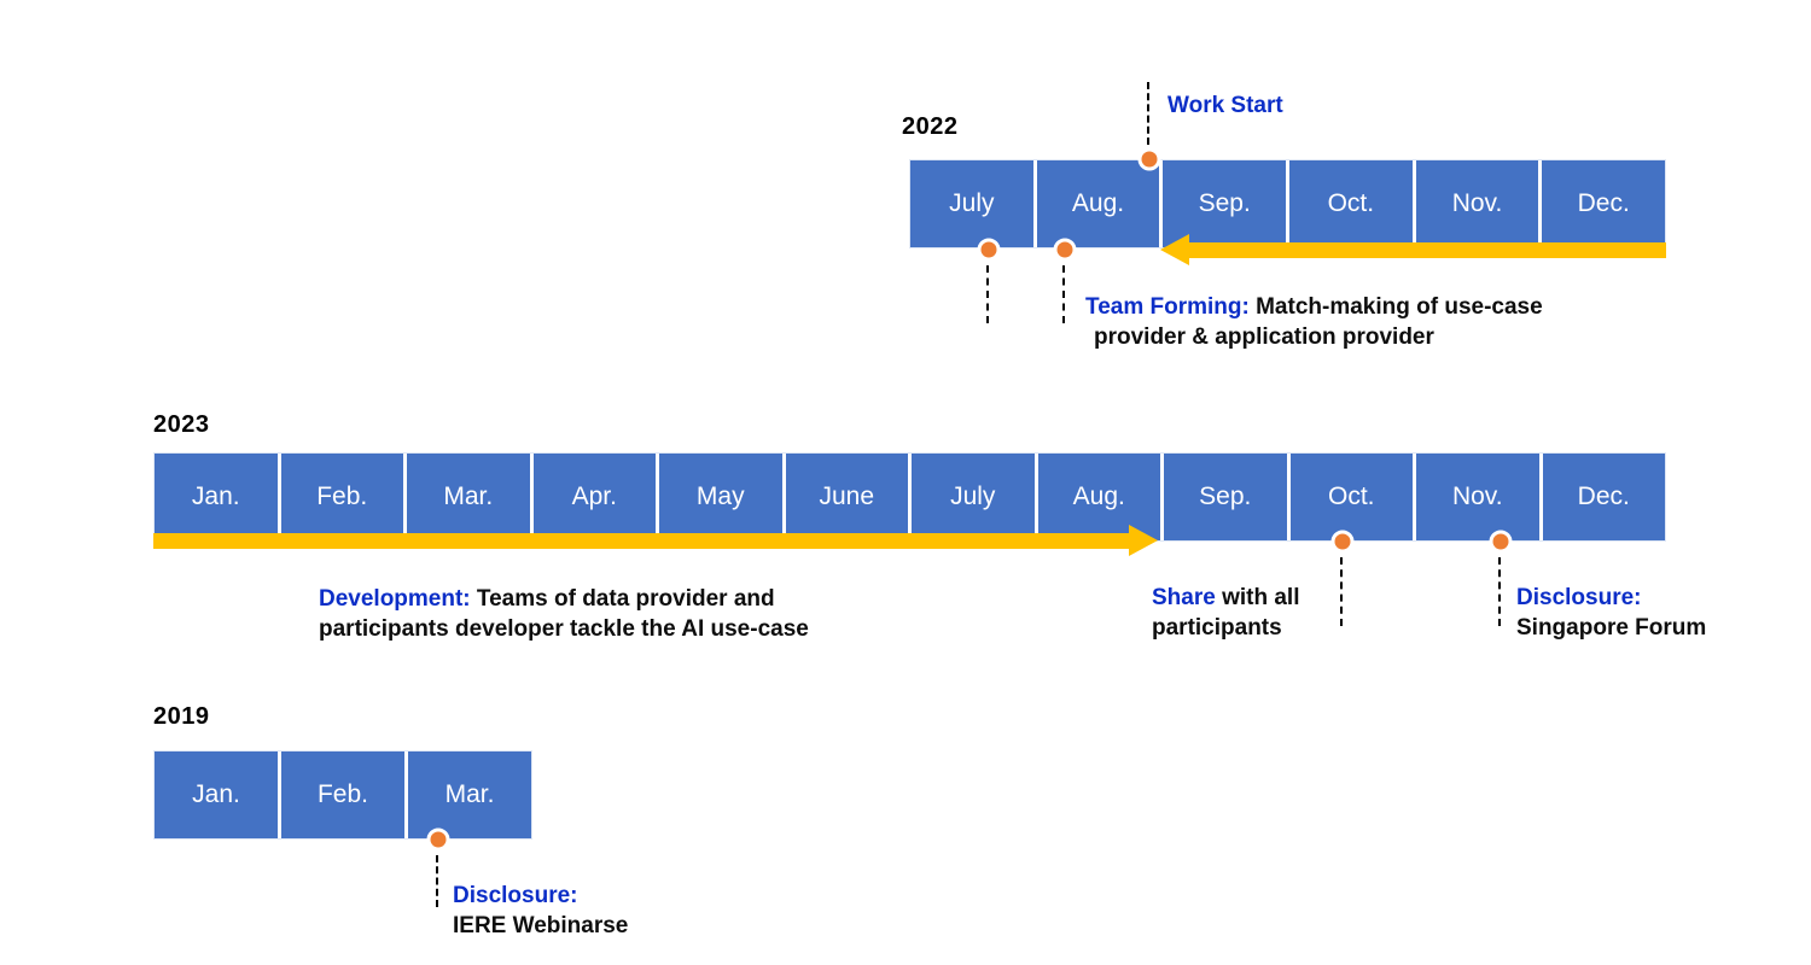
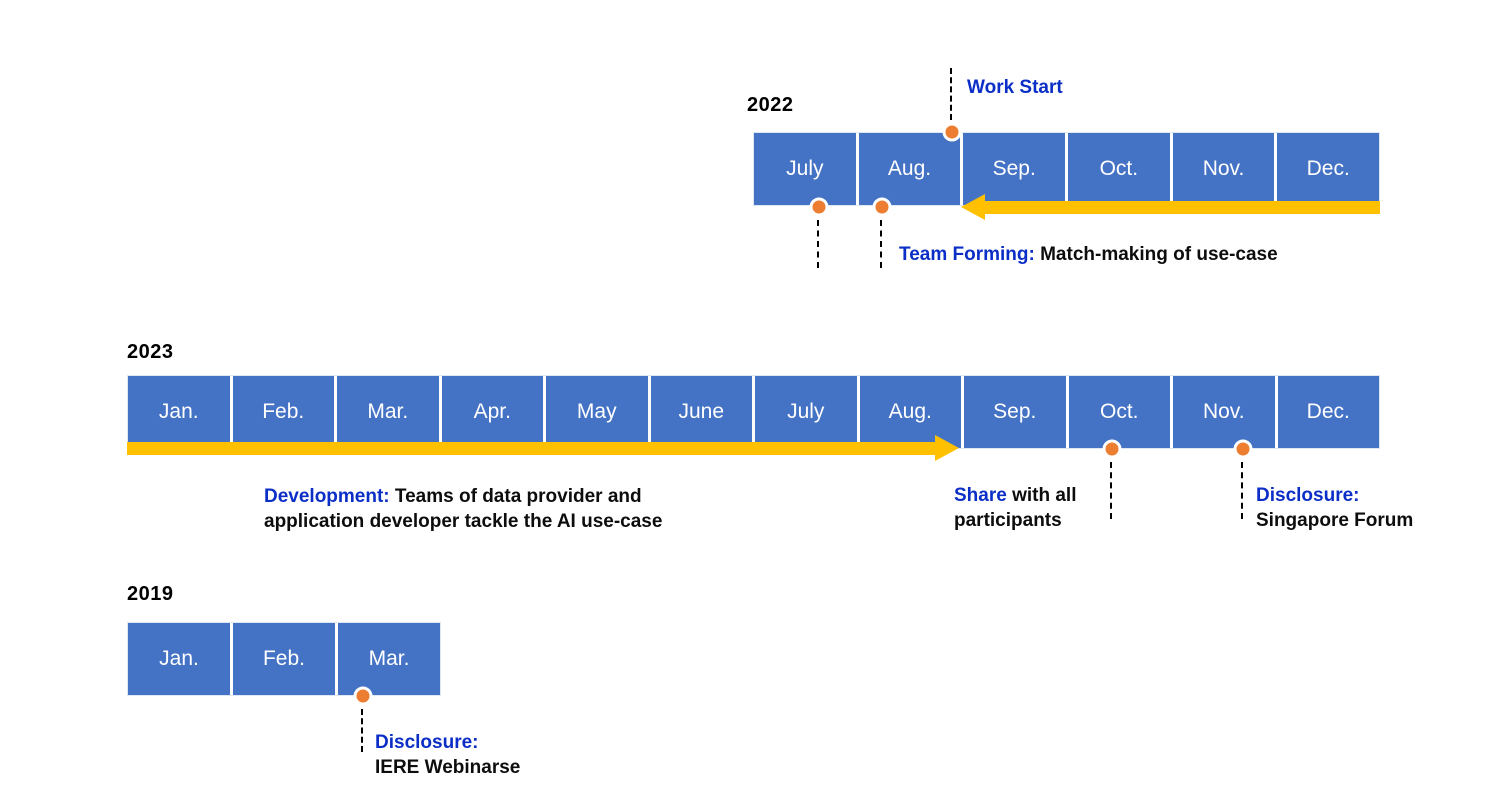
  2022
  July
  Aug.
  Sep.
  Oct.
  Nov.
  Dec.
  Work Start
  Team Forming: Match-making of use-case
- provider & application provider
  2023
  Jan.
  Feb.
  Mar.
  Apr.
  May
  June
  July
  Aug.
  Sep.
  Oct.
  Nov.
  Dec.
  Development: Teams of data provider and
- participants developer tackle the AI use-case
+ application developer tackle the AI use-case
  Share with all
  participants
  Disclosure:
  Singapore Forum
  2019
  Jan.
  Feb.
  Mar.
  Disclosure:
  IERE Webinarse
